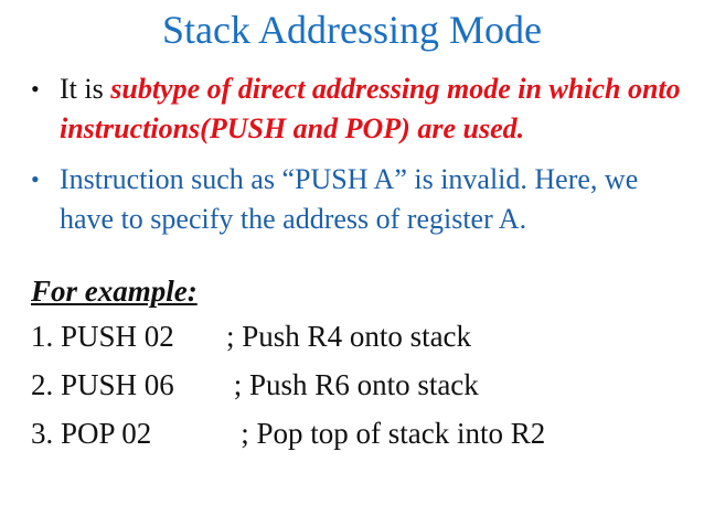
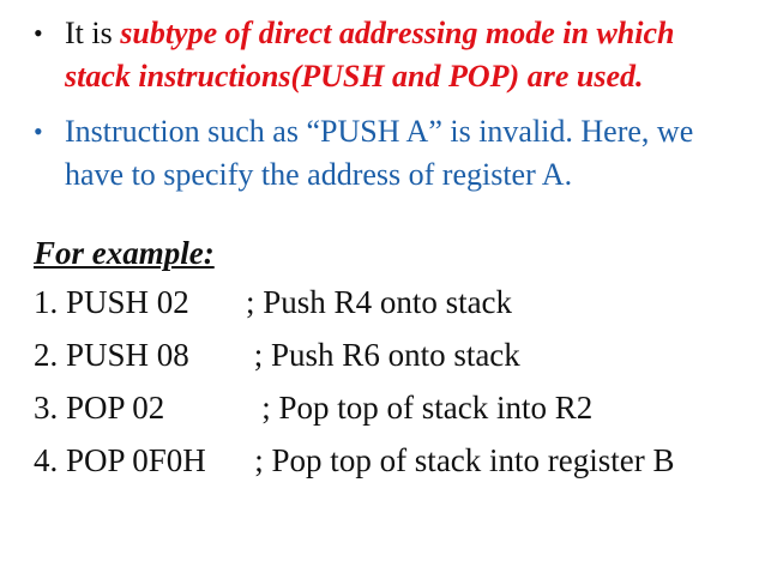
- Stack Addressing Mode
  •
- It is subtype of direct addressing mode in which onto instructions(PUSH and POP) are used.
+ It is subtype of direct addressing mode in which stack instructions(PUSH and POP) are used.
  •
  Instruction such as “PUSH A” is invalid. Here, we have to specify the address of register A.
  For example:
  1. PUSH 02 ; Push R4 onto stack
- 2. PUSH 06 ; Push R6 onto stack
+ 2. PUSH 08 ; Push R6 onto stack
  3. POP 02 ; Pop top of stack into R2
+ 4. POP 0F0H ; Pop top of stack into register B
